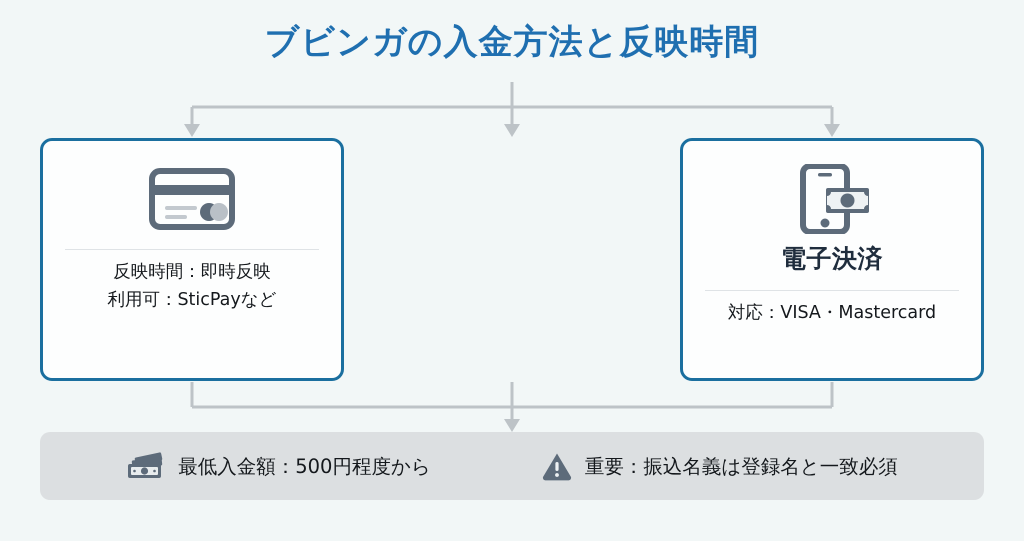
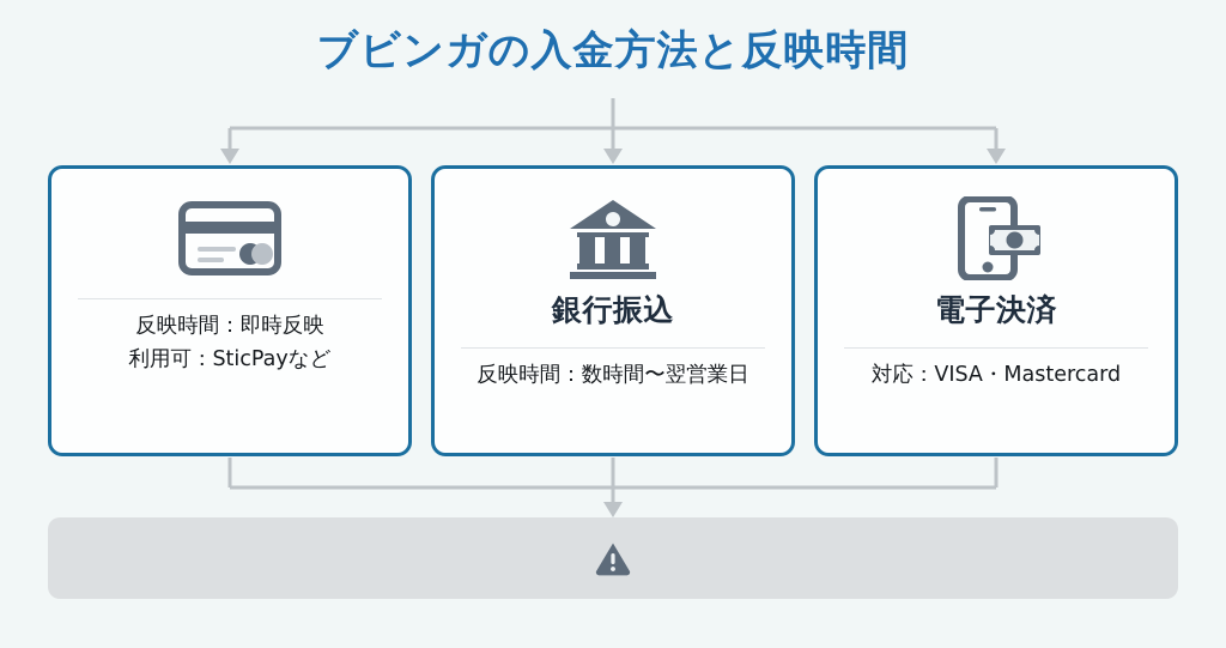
  ブビンガの入金方法と反映時間
  反映時間：即時反映
  利用可：SticPayなど
+ 銀行振込
+ 反映時間：数時間〜翌営業日
  電子決済
  対応：VISA・Mastercard
- 最低入金額：500円程度から
- 重要：振込名義は登録名と一致必須
